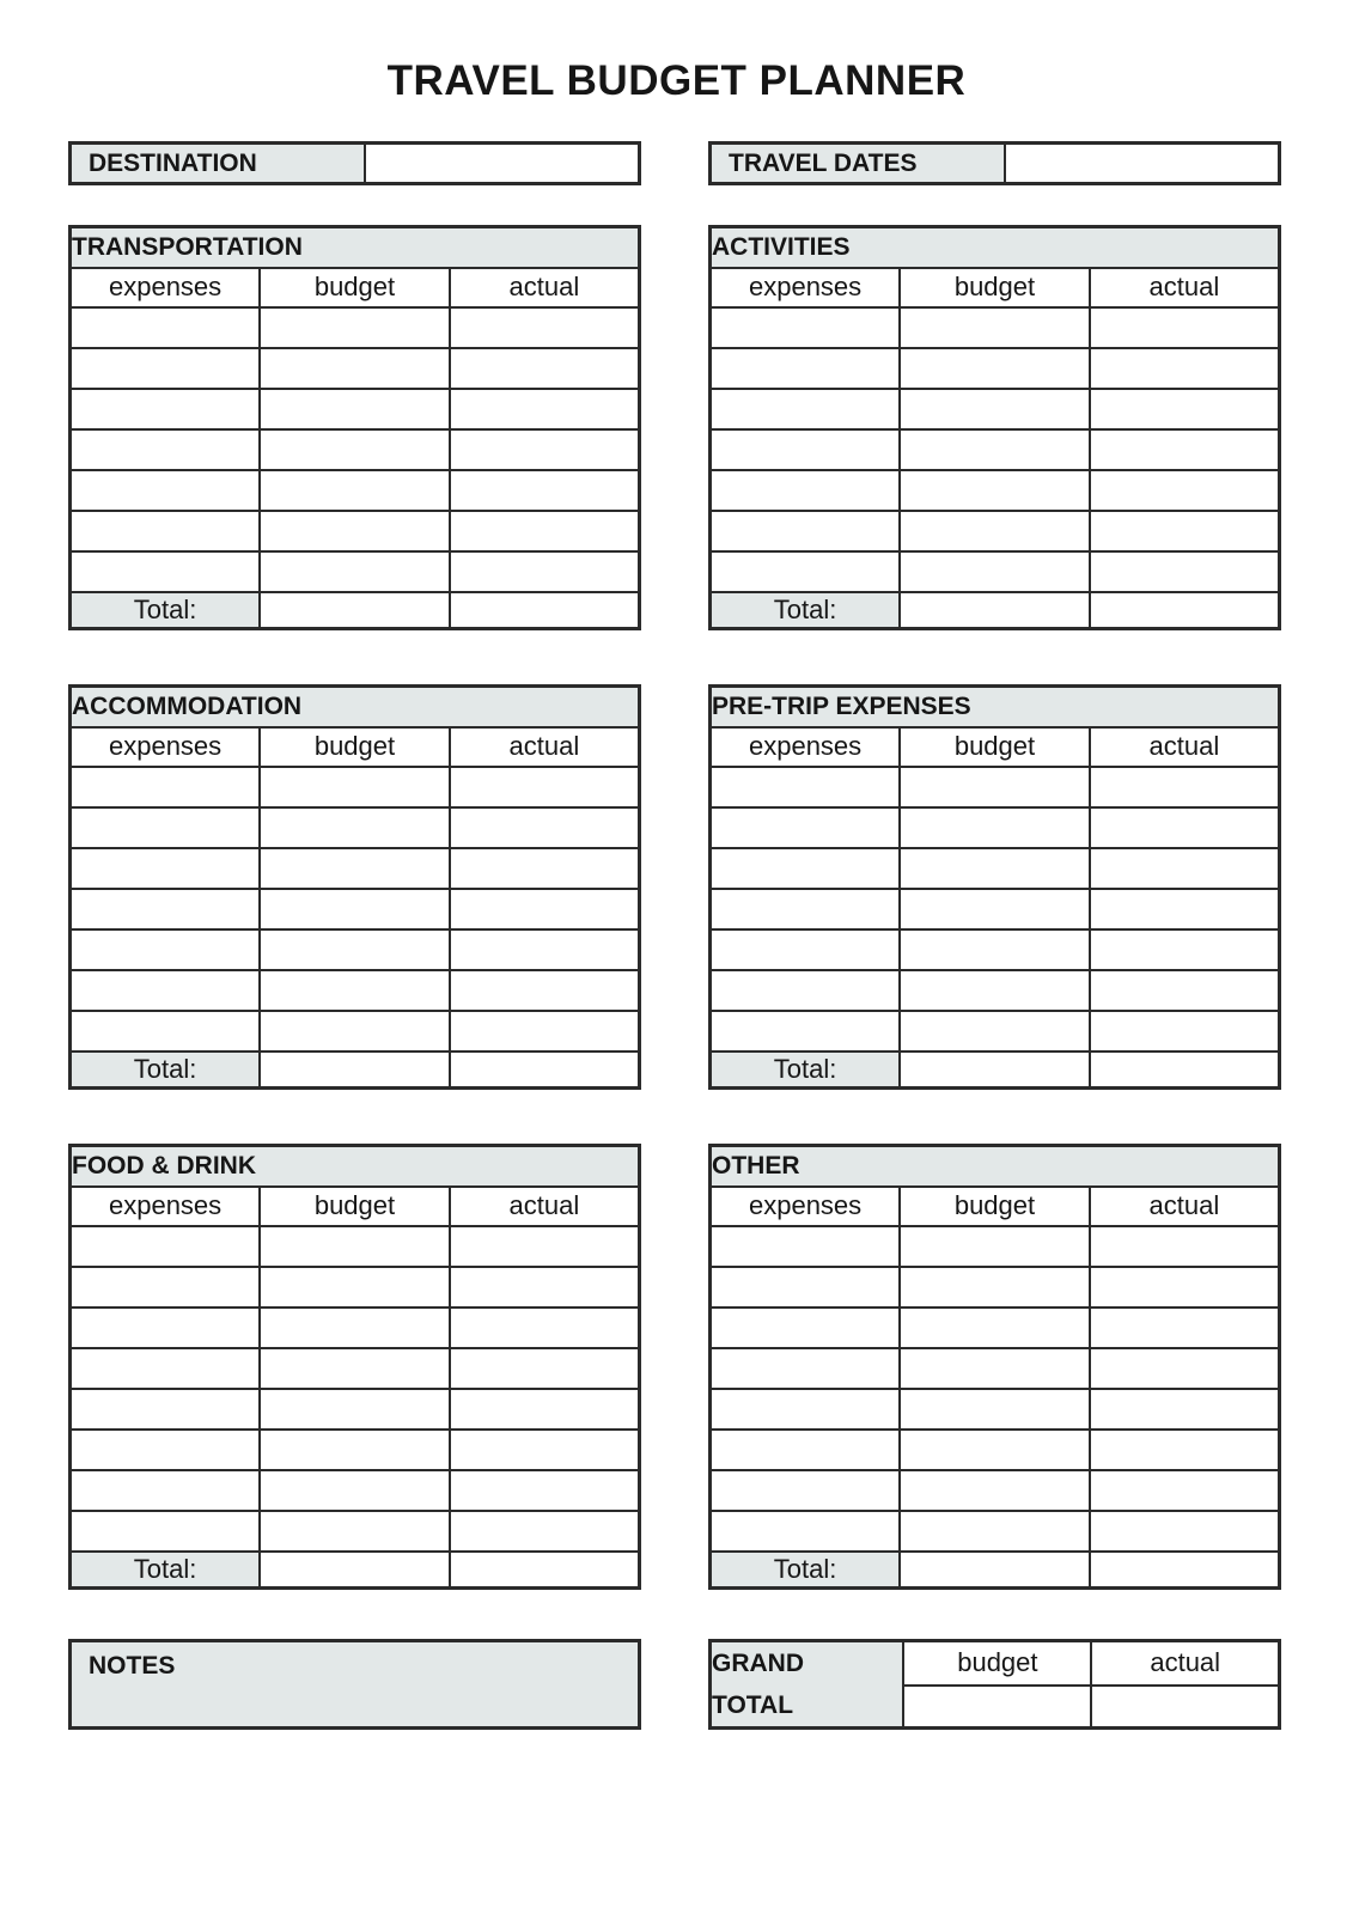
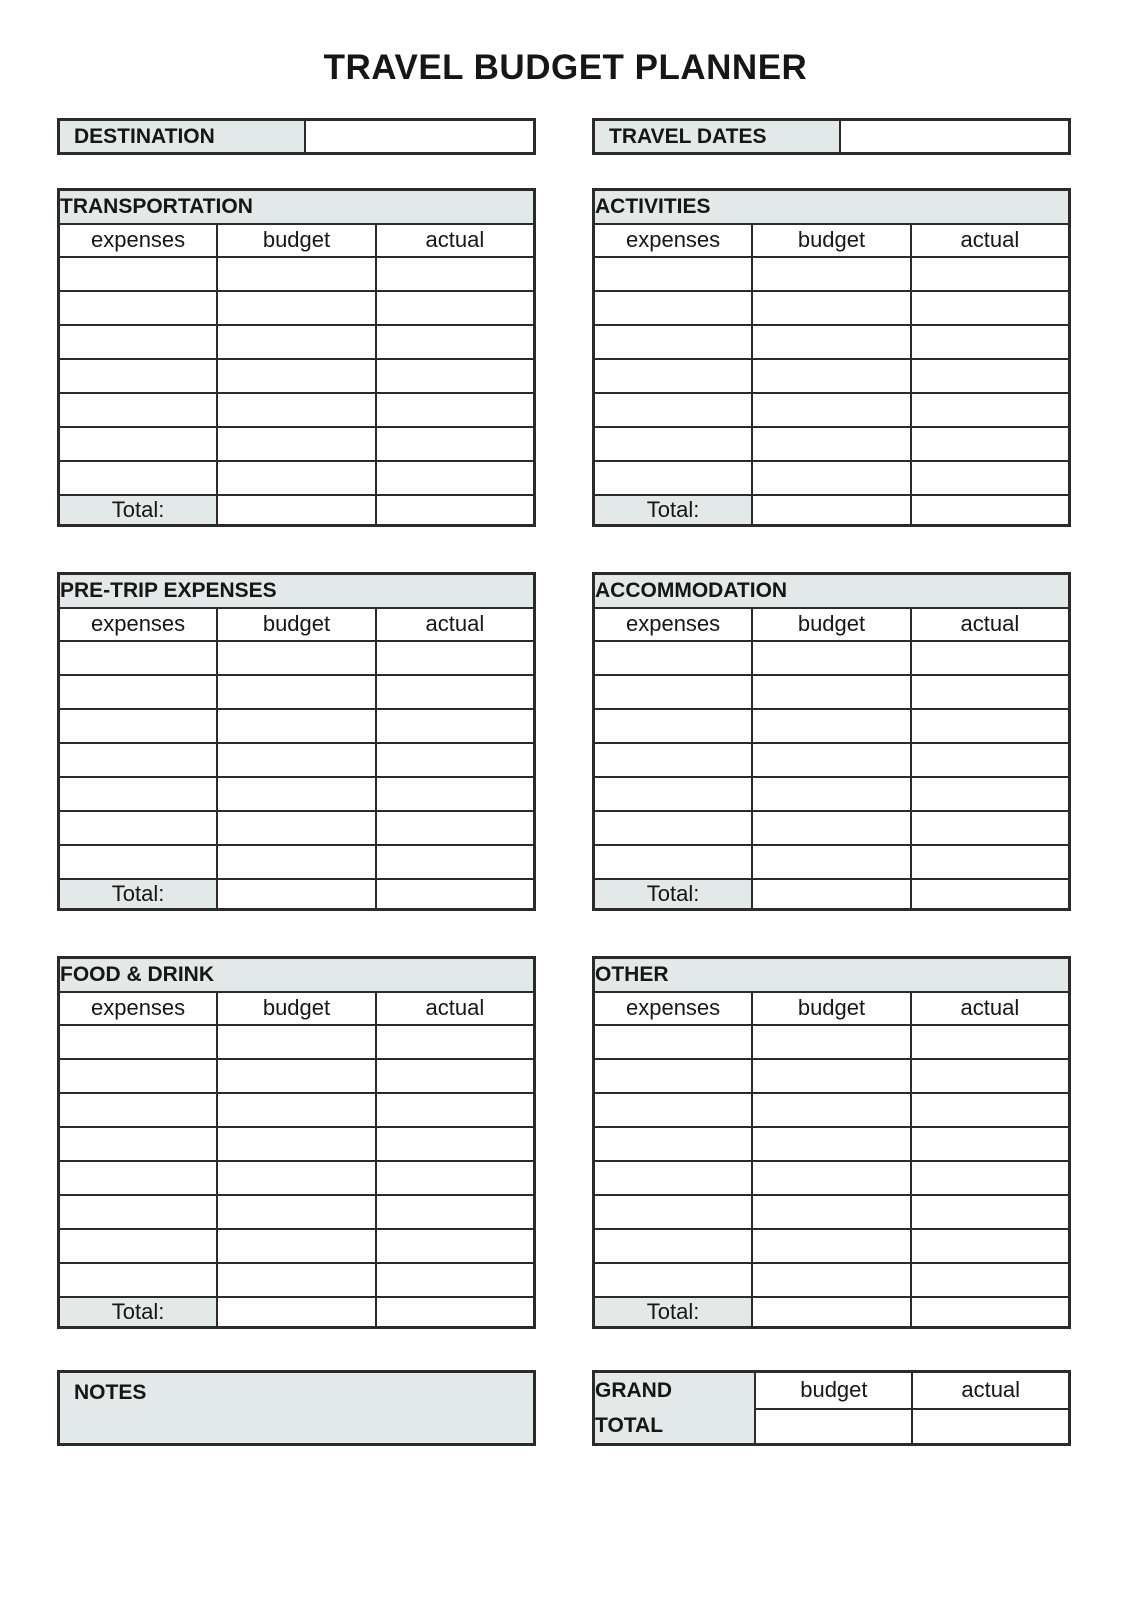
  TRAVEL BUDGET PLANNER
  DESTINATION
  TRAVEL DATES
  TRANSPORTATION
  expenses	budget	actual
  Total:
  ACTIVITIES
  expenses	budget	actual
  Total:
- ACCOMMODATION
+ PRE-TRIP EXPENSES
  expenses	budget	actual
  Total:
- PRE-TRIP EXPENSES
+ ACCOMMODATION
  expenses	budget	actual
  Total:
  FOOD & DRINK
  expenses	budget	actual
  Total:
  OTHER
  expenses	budget	actual
  Total:
  NOTES
  GRAND TOTAL	budget	actual
